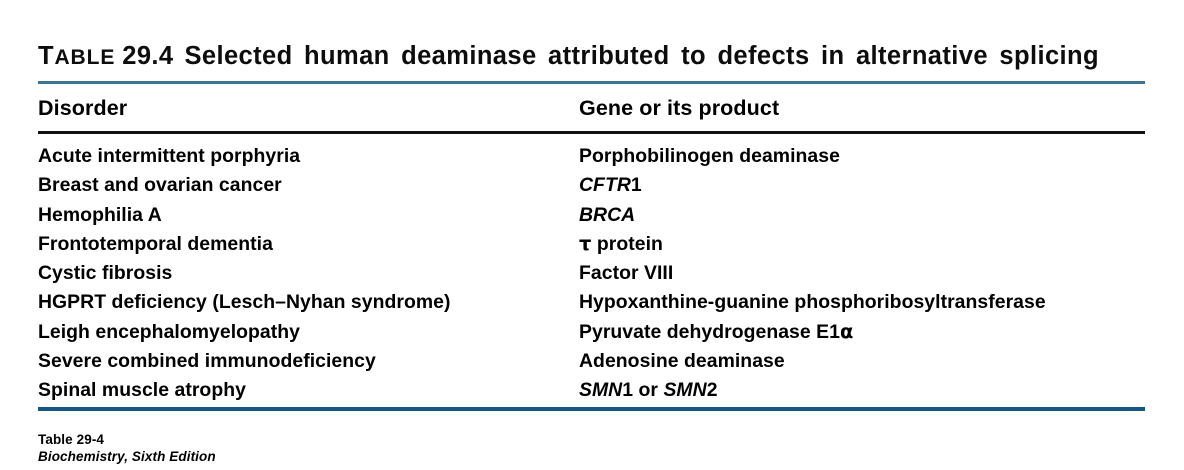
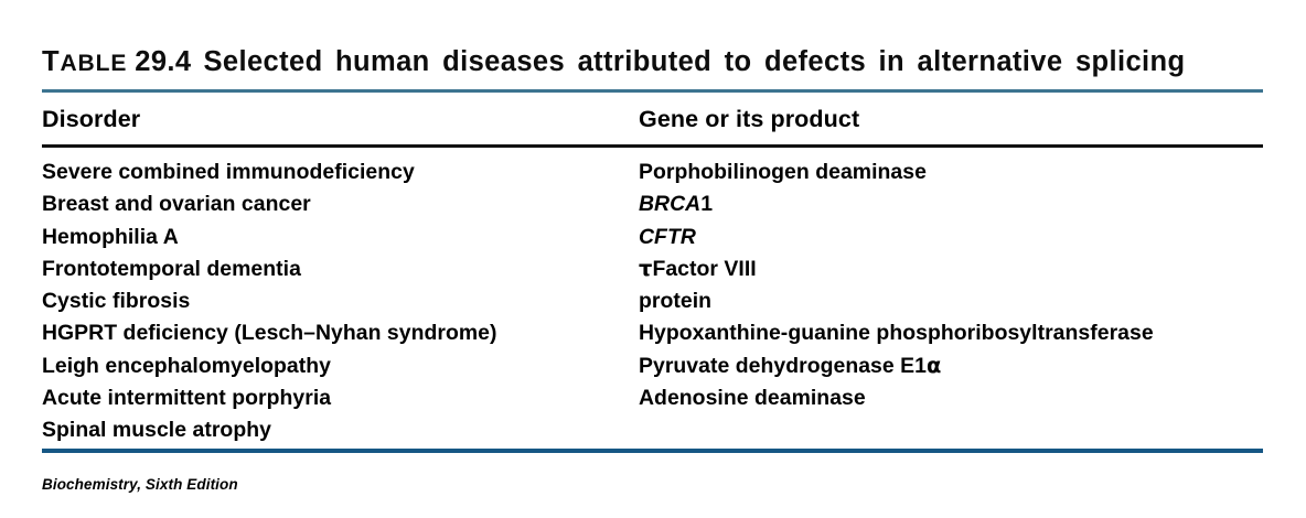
- TABLE 29.4 Selected human deaminase attributed to defects in alternative splicing
+ TABLE 29.4 Selected human diseases attributed to defects in alternative splicing
  Disorder
  Gene or its product
- Acute intermittent porphyria
+ Severe combined immunodeficiency
  Porphobilinogen deaminase
  Breast and ovarian cancer
- CFTR1
+ BRCA1
  Hemophilia A
- BRCA
+ CFTR
  Frontotemporal dementia
- τ protein
+ τFactor VIII
  Cystic fibrosis
- Factor VIII
+ protein
  HGPRT deficiency (Lesch–Nyhan syndrome)
  Hypoxanthine-guanine phosphoribosyltransferase
  Leigh encephalomyelopathy
  Pyruvate dehydrogenase E1α
- Severe combined immunodeficiency
+ Acute intermittent porphyria
  Adenosine deaminase
  Spinal muscle atrophy
- SMN1 or SMN2
- Table 29-4
  Biochemistry, Sixth Edition
